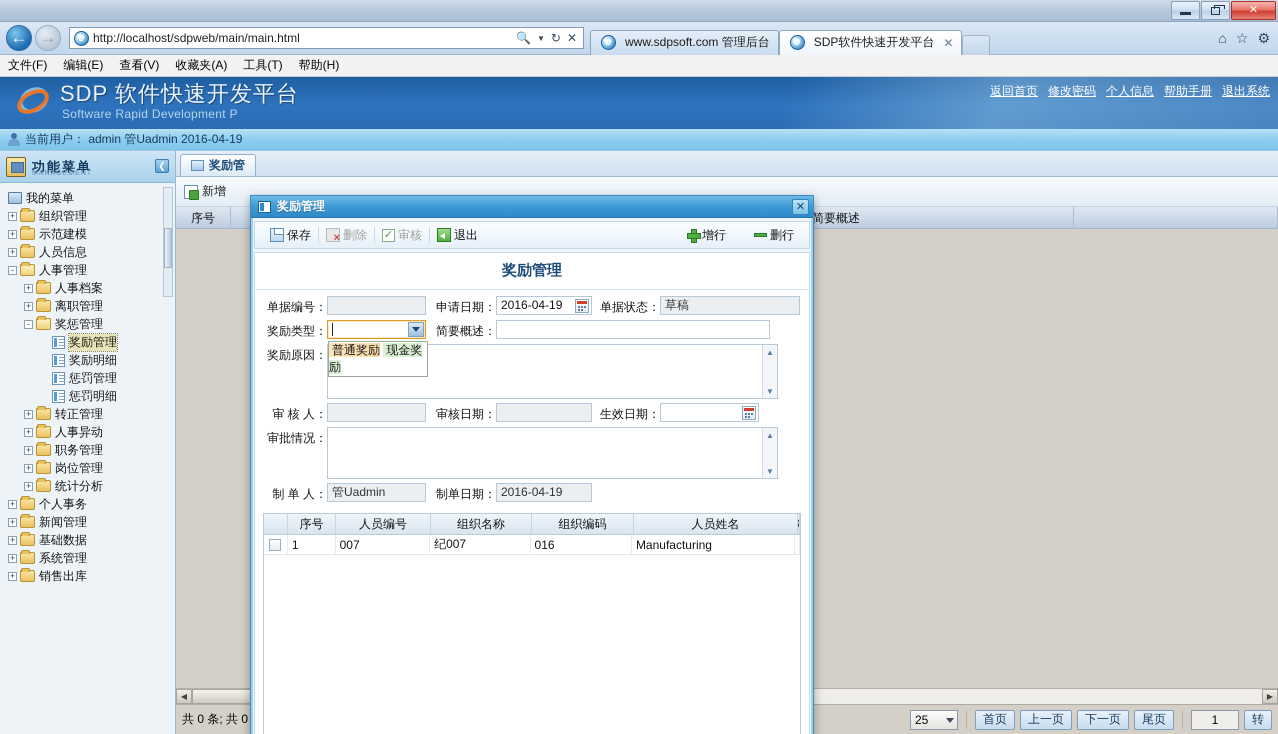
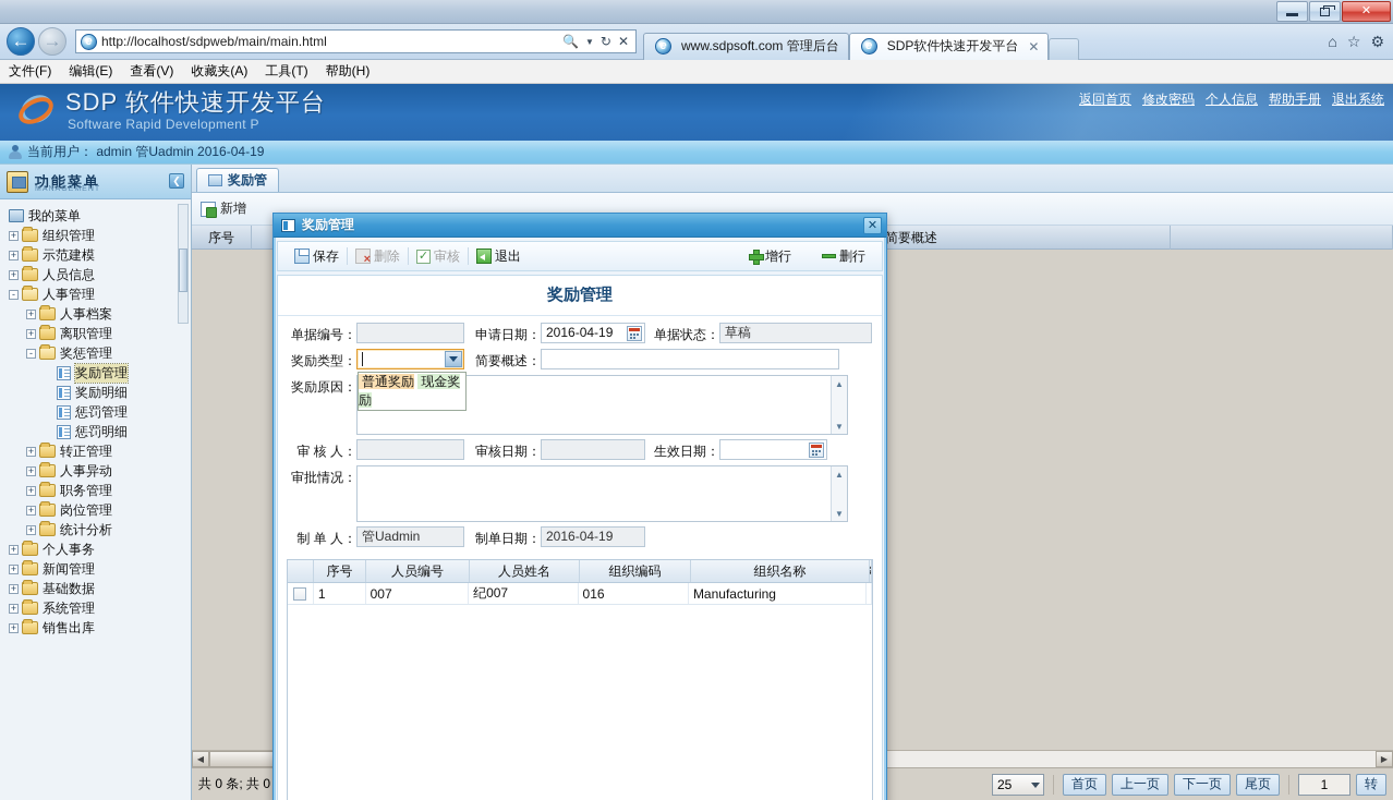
  ✕
  ←
  →
  http://localhost/sdpweb/main/main.html
  🔍
  ▼
  ↻
  ✕
  www.sdpsoft.com 管理后台
  SDP软件快速开发平台
  ✕
  ⌂
  ☆
  ⚙
  文件(F)
  编辑(E)
  查看(V)
  收藏夹(A)
  工具(T)
  帮助(H)
  SDP 软件快速开发平台
  Software Rapid Development P
  返回首页
  修改密码
  个人信息
  帮助手册
  退出系统
  当前用户： admin 管Uadmin 2016-04-19
  功能菜单
  ❮
  我的菜单
  +
  组织管理
  +
  示范建模
  +
  人员信息
  -
  人事管理
  +
  人事档案
  +
  离职管理
  -
  奖惩管理
  奖励管理
  奖励明细
  惩罚管理
  惩罚明细
  +
  转正管理
  +
  人事异动
  +
  职务管理
  +
  岗位管理
  +
  统计分析
  +
  个人事务
  +
  新闻管理
  +
  基础数据
  +
  系统管理
  +
  销售出库
  奖励管
  新增
  序号
  简要概述
  ◀
  ▶
  共 0 条; 共 0
  25
  首页
  上一页
  下一页
  尾页
  1
  转
  奖励管理
  ✕
  保存
  删除
  ✓
  审核
  退出
  增行
  删行
  奖励管理
  单据编号：
  申请日期：
  2016-04-19
  单据状态：
  草稿
  奖励类型：
  普通奖励 现金奖励
  简要概述：
  奖励原因：
  ▲
  ▼
  审 核 人：
  审核日期：
  生效日期：
  审批情况：
  ▲
  ▼
  制 单 人：
  管Uadmin
  制单日期：
  2016-04-19
  序号
  人员编号
- 组织名称
+ 人员姓名
  组织编码
- 人员姓名
+ 组织名称
  奖
  1
  007
  纪007
  016
  Manufacturing
